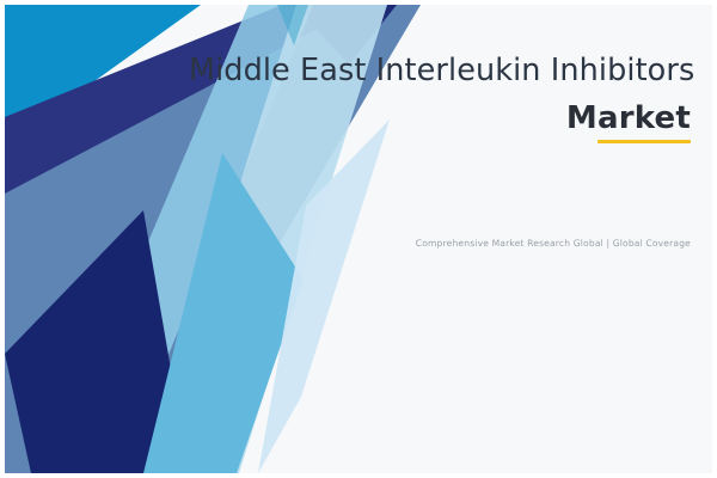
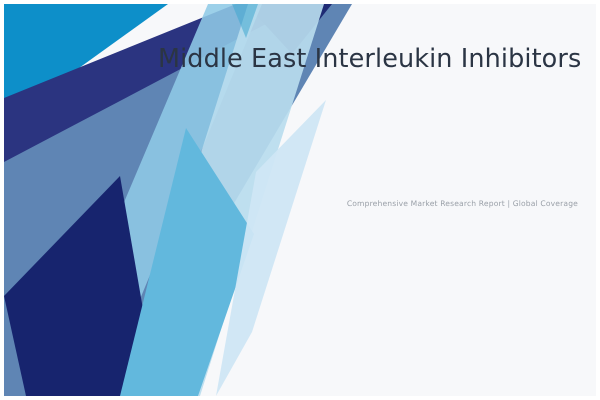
  Middle East Interleukin Inhibitors
- Market
- Comprehensive Market Research Global | Global Coverage
+ Comprehensive Market Research Report | Global Coverage
